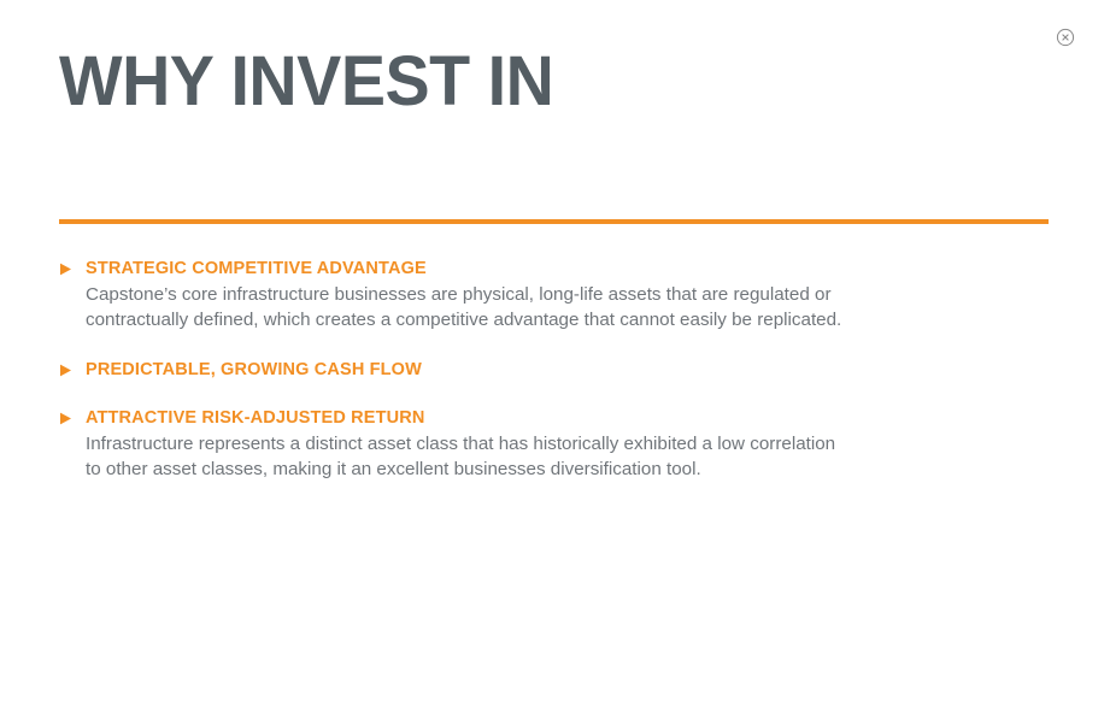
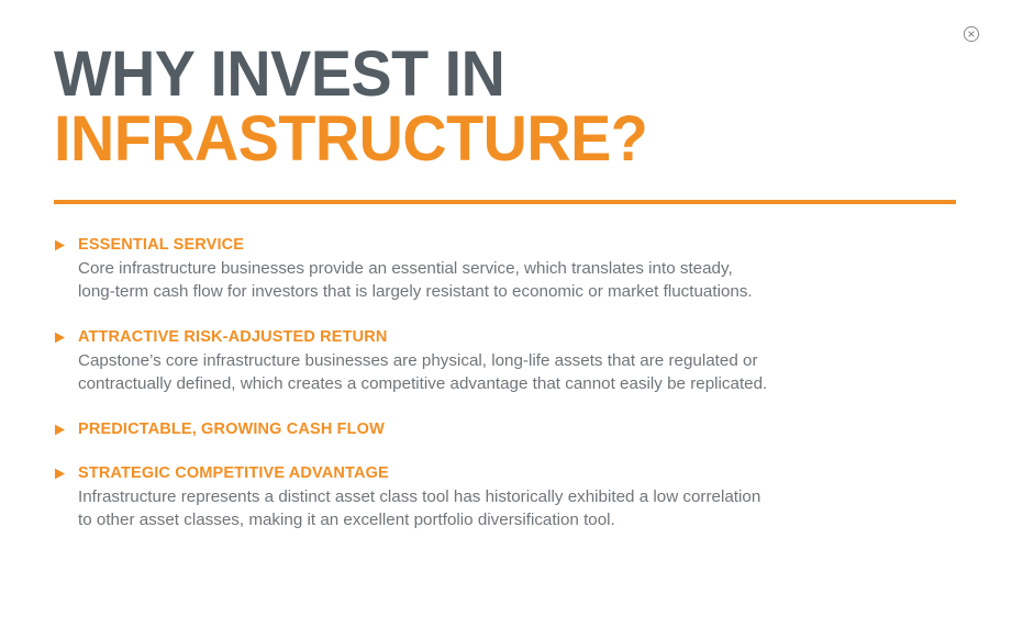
  WHY INVEST IN
+ INFRASTRUCTURE?
+ ESSENTIAL SERVICE
+ Core infrastructure businesses provide an essential service, which translates into steady,
+ long-term cash flow for investors that is largely resistant to economic or market fluctuations.
- STRATEGIC COMPETITIVE ADVANTAGE
+ ATTRACTIVE RISK-ADJUSTED RETURN
  Capstone’s core infrastructure businesses are physical, long-life assets that are regulated or
  contractually defined, which creates a competitive advantage that cannot easily be replicated.
  PREDICTABLE, GROWING CASH FLOW
- ATTRACTIVE RISK-ADJUSTED RETURN
+ STRATEGIC COMPETITIVE ADVANTAGE
- Infrastructure represents a distinct asset class that has historically exhibited a low correlation
+ Infrastructure represents a distinct asset class tool has historically exhibited a low correlation
- to other asset classes, making it an excellent businesses diversification tool.
+ to other asset classes, making it an excellent portfolio diversification tool.
